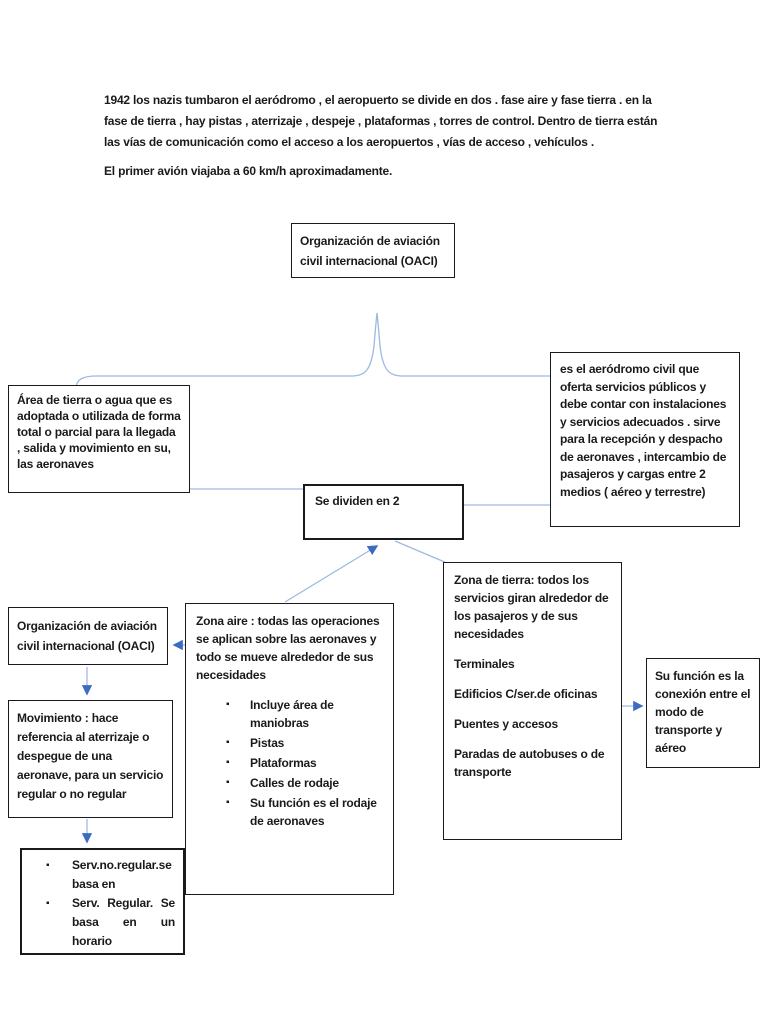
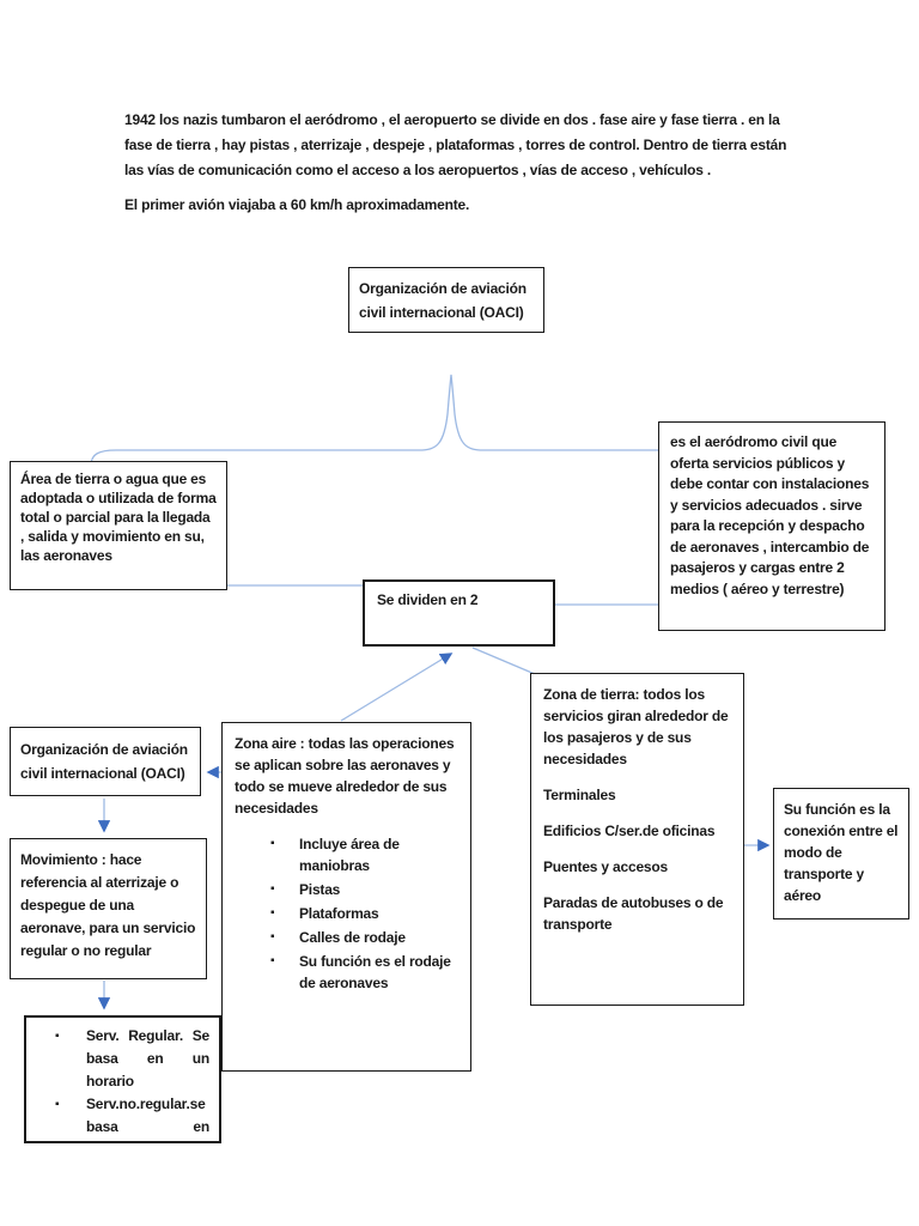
  1942 los nazis tumbaron el aeródromo , el aeropuerto se divide en dos . fase aire y fase tierra . en la fase de tierra , hay pistas , aterrizaje , despeje , plataformas , torres de control. Dentro de tierra están las vías de comunicación como el acceso a los aeropuertos , vías de acceso , vehículos .
  El primer avión viajaba a 60 km/h aproximadamente.
  Organización de aviación civil internacional (OACI)
  Área de tierra o agua que es adoptada o utilizada de forma total o parcial para la llegada , salida y movimiento en su, las aeronaves
  es el aeródromo civil que oferta servicios públicos y debe contar con instalaciones y servicios adecuados . sirve para la recepción y despacho de aeronaves , intercambio de pasajeros y cargas entre 2 medios ( aéreo y terrestre)
  Se dividen en 2
  Zona aire : todas las operaciones se aplican sobre las aeronaves y todo se mueve alrededor de sus necesidades
  ▪
  Incluye área de maniobras
  ▪
  Pistas
  ▪
  Plataformas
  ▪
  Calles de rodaje
  ▪
  Su función es el rodaje de aeronaves
  Zona de tierra: todos los servicios giran alrededor de los pasajeros y de sus necesidades
  Terminales
  Edificios C/ser.de oficinas
  Puentes y accesos
  Paradas de autobuses o de transporte
  Su función es la conexión entre el modo de transporte y aéreo
  Organización de aviación civil internacional (OACI)
  Movimiento : hace referencia al aterrizaje o despegue de una aeronave, para un servicio regular o no regular
  ▪
- Serv.no.regular.se basa en
+ Serv. Regular. Se basa en un horario
  ▪
- Serv. Regular. Se basa en un horario
+ Serv.no.regular.se basa en
